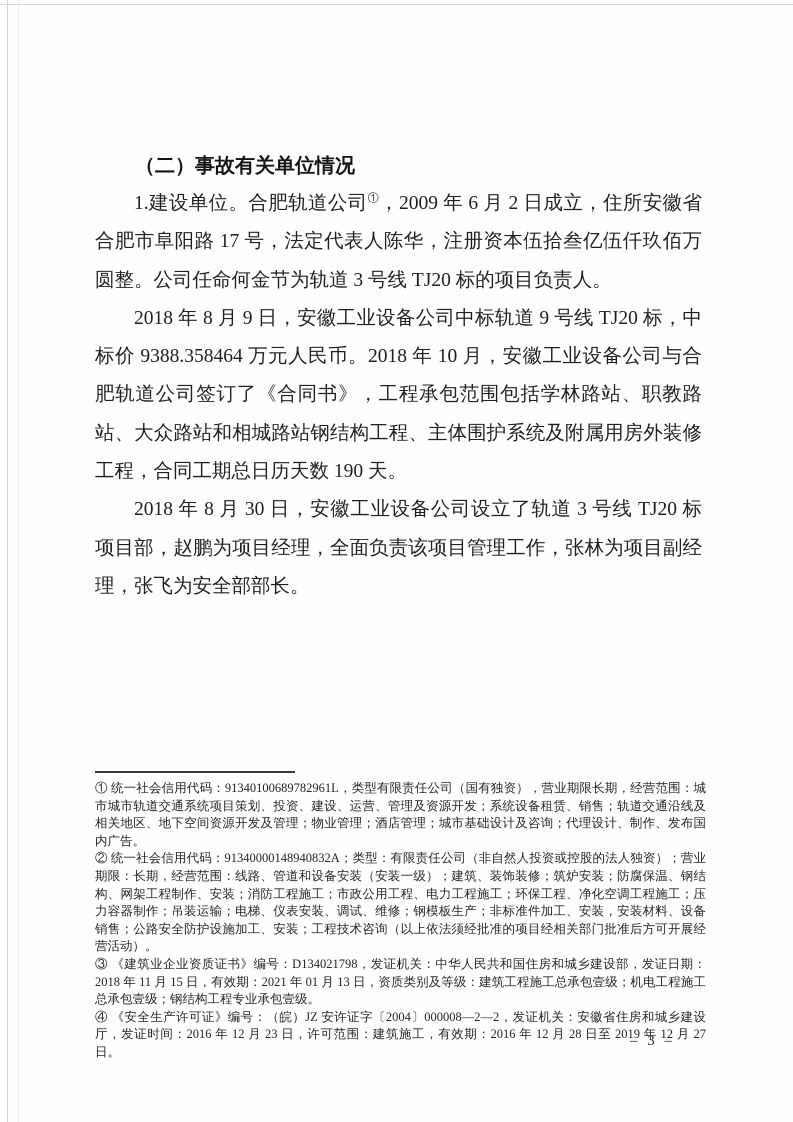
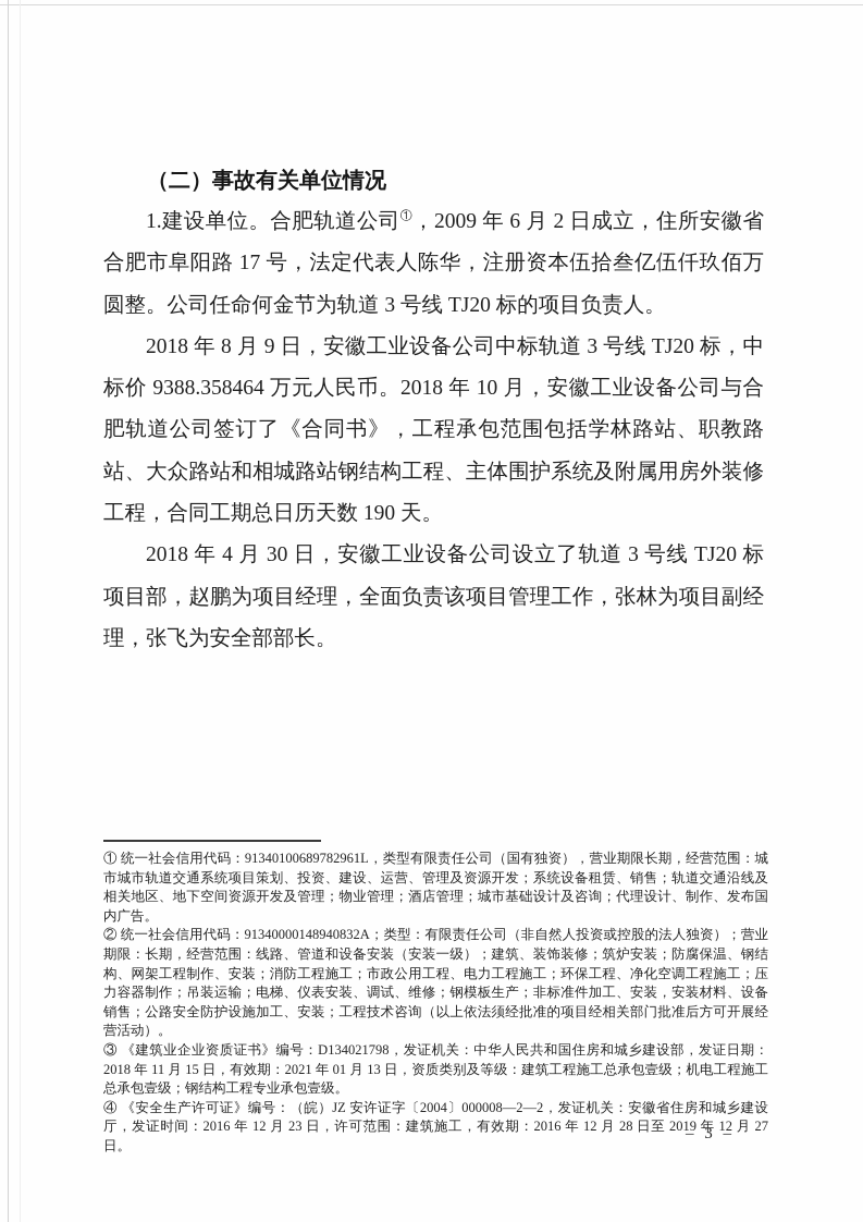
  （二）事故有关单位情况
  1.建设单位。合肥轨道公司①，2009 年 6 月 2 日成立，住所安徽省合肥市阜阳路 17 号，法定代表人陈华，注册资本伍拾叁亿伍仟玖佰万圆整。公司任命何金节为轨道 3 号线 TJ20 标的项目负责人。
- 2018 年 8 月 9 日，安徽工业设备公司中标轨道 9 号线 TJ20 标，中标价 9388.358464 万元人民币。2018 年 10 月，安徽工业设备公司与合肥轨道公司签订了《合同书》，工程承包范围包括学林路站、职教路站、大众路站和相城路站钢结构工程、主体围护系统及附属用房外装修工程，合同工期总日历天数 190 天。
+ 2018 年 8 月 9 日，安徽工业设备公司中标轨道 3 号线 TJ20 标，中标价 9388.358464 万元人民币。2018 年 10 月，安徽工业设备公司与合肥轨道公司签订了《合同书》，工程承包范围包括学林路站、职教路站、大众路站和相城路站钢结构工程、主体围护系统及附属用房外装修工程，合同工期总日历天数 190 天。
- 2018 年 8 月 30 日，安徽工业设备公司设立了轨道 3 号线 TJ20 标项目部，赵鹏为项目经理，全面负责该项目管理工作，张林为项目副经理，张飞为安全部部长。
+ 2018 年 4 月 30 日，安徽工业设备公司设立了轨道 3 号线 TJ20 标项目部，赵鹏为项目经理，全面负责该项目管理工作，张林为项目副经理，张飞为安全部部长。
  ① 统一社会信用代码：91340100689782961L，类型有限责任公司（国有独资），营业期限长期，经营范围：城市城市轨道交通系统项目策划、投资、建设、运营、管理及资源开发；系统设备租赁、销售；轨道交通沿线及相关地区、地下空间资源开发及管理；物业管理；酒店管理；城市基础设计及咨询；代理设计、制作、发布国内广告。
  ② 统一社会信用代码：91340000148940832A；类型：有限责任公司（非自然人投资或控股的法人独资）；营业期限：长期，经营范围：线路、管道和设备安装（安装一级）；建筑、装饰装修；筑炉安装；防腐保温、钢结构、网架工程制作、安装；消防工程施工；市政公用工程、电力工程施工；环保工程、净化空调工程施工；压力容器制作；吊装运输；电梯、仪表安装、调试、维修；钢模板生产；非标准件加工、安装，安装材料、设备销售；公路安全防护设施加工、安装；工程技术咨询（以上依法须经批准的项目经相关部门批准后方可开展经营活动）。
  ③ 《建筑业企业资质证书》编号：D134021798，发证机关：中华人民共和国住房和城乡建设部，发证日期：2018 年 11 月 15 日，有效期：2021 年 01 月 13 日，资质类别及等级：建筑工程施工总承包壹级；机电工程施工总承包壹级；钢结构工程专业承包壹级。
  ④ 《安全生产许可证》编号：（皖）JZ 安许证字〔2004〕000008—2—2，发证机关：安徽省住房和城乡建设厅，发证时间：2016 年 12 月 23 日，许可范围：建筑施工，有效期：2016 年 12 月 28 日至 2019 年 12 月 27 日。
  – 3 –
